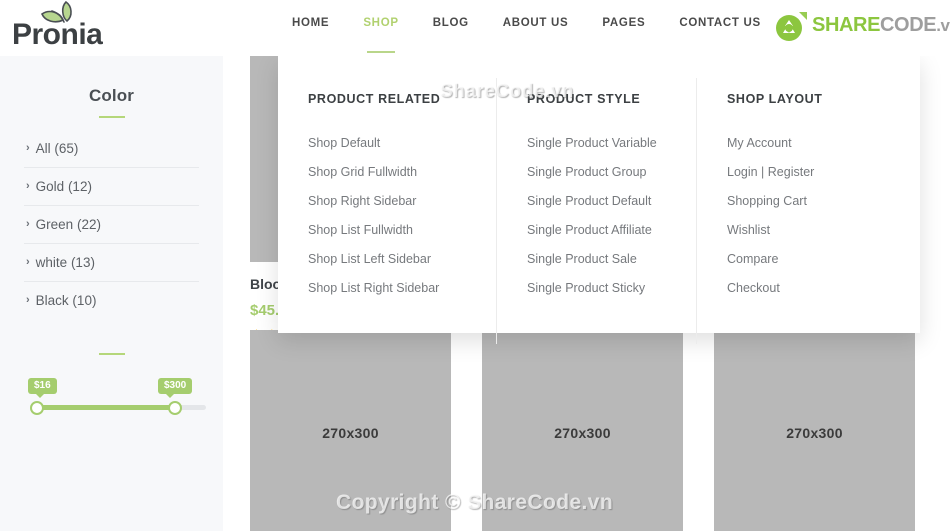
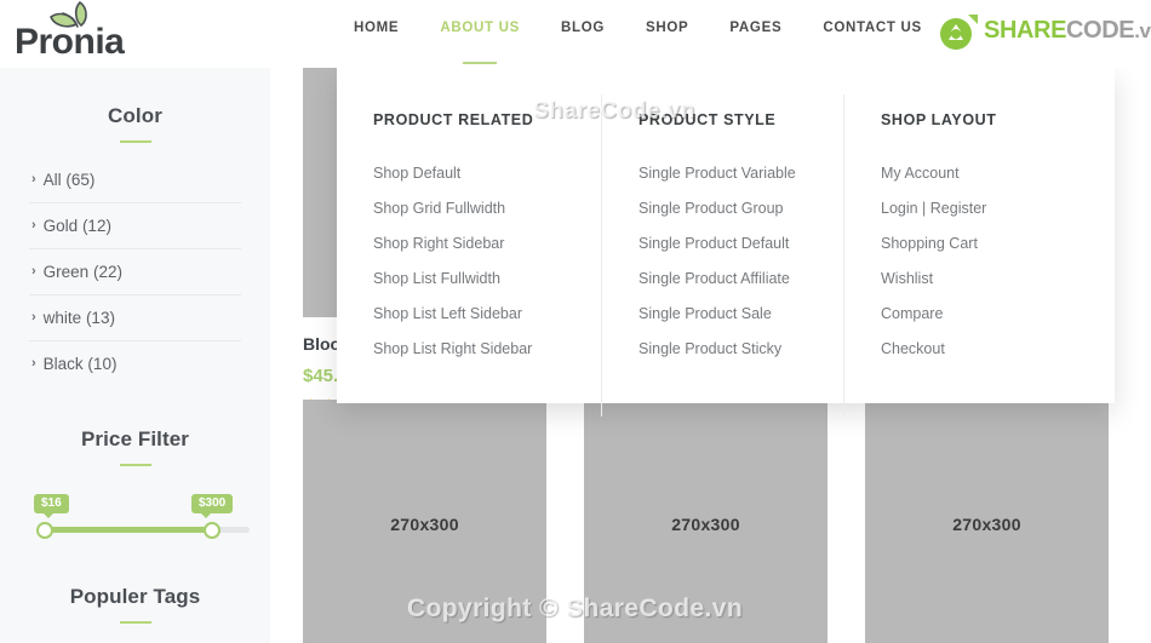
  270x300
  270x300
  270x300
  Color
  ›
  All (65)
  ›
  Gold (12)
  ›
  Green (22)
  ›
  white (13)
  ›
  Black (10)
+ Price Filter
  $16
  $300
+ Populer Tags
  PRODUCT RELATED
  Shop Default
  Shop Grid Fullwidth
  Shop Right Sidebar
  Shop List Fullwidth
  Shop List Left Sidebar
  Shop List Right Sidebar
  PRODUCT STYLE
  Single Product Variable
  Single Product Group
  Single Product Default
  Single Product Affiliate
  Single Product Sale
  Single Product Sticky
  SHOP LAYOUT
  My Account
  Login | Register
  Shopping Cart
  Wishlist
  Compare
  Checkout
  Pronia
  HOME
- SHOP
+ ABOUT US
  BLOG
- ABOUT US
+ SHOP
  PAGES
  CONTACT US
  SHARECODE.v
  ShareCode.vn
  Copyright © ShareCode.vn
